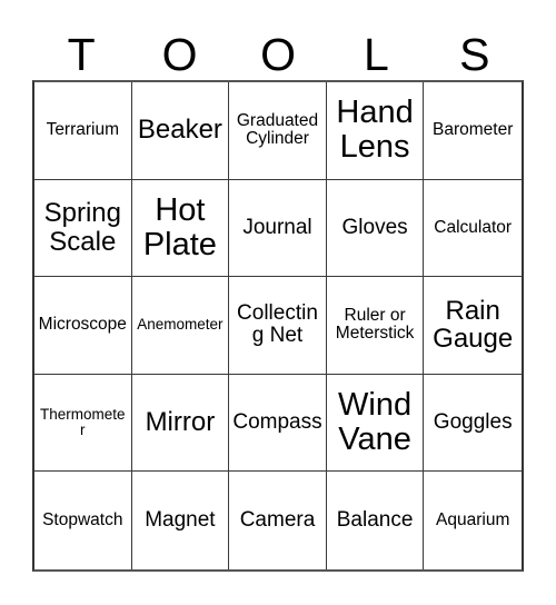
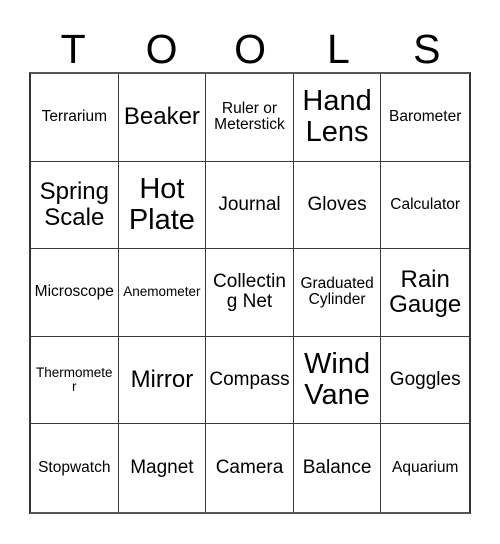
  T
  O
  O
  L
  S
  Terrarium
  Beaker
- Graduated Cylinder
+ Ruler or Meterstick
  Hand Lens
  Barometer
  Spring Scale
  Hot Plate
  Journal
  Gloves
  Calculator
  Microscope
  Anemometer
  Collecting Net
- Ruler or Meterstick
+ Graduated Cylinder
  Rain Gauge
  Thermometer
  Mirror
  Compass
  Wind Vane
  Goggles
  Stopwatch
  Magnet
  Camera
  Balance
  Aquarium
